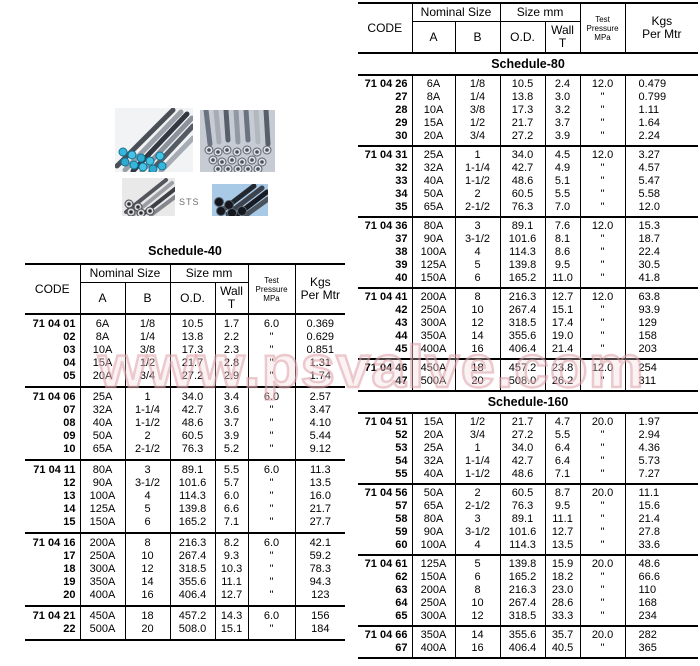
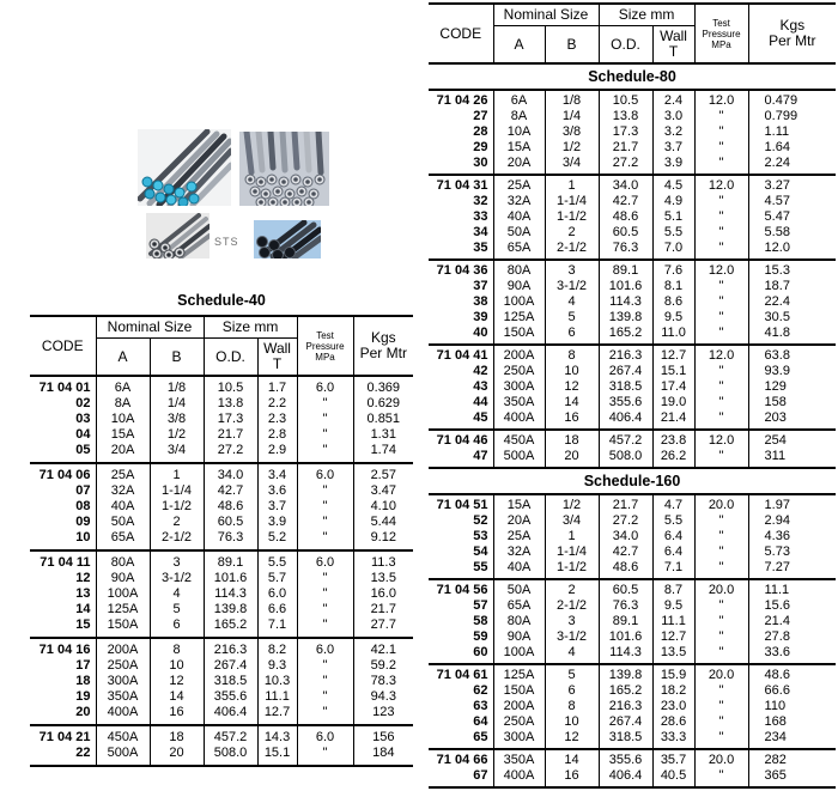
  STS
  Schedule-40
  CODE	Nominal Size	Size mm	Test Pressure MPa	Kgs Per Mtr
  A	B	O.D.	Wall T
  71 04 01	6A	1/8	10.5	1.7	6.0	0.369
  02	8A	1/4	13.8	2.2	"	0.629
  03	10A	3/8	17.3	2.3	"	0.851
  04	15A	1/2	21.7	2.8	"	1.31
  05	20A	3/4	27.2	2.9	"	1.74
  71 04 06	25A	1	34.0	3.4	6.0	2.57
  07	32A	1-1/4	42.7	3.6	"	3.47
  08	40A	1-1/2	48.6	3.7	"	4.10
  09	50A	2	60.5	3.9	"	5.44
  10	65A	2-1/2	76.3	5.2	"	9.12
  71 04 11	80A	3	89.1	5.5	6.0	11.3
  12	90A	3-1/2	101.6	5.7	"	13.5
  13	100A	4	114.3	6.0	"	16.0
  14	125A	5	139.8	6.6	"	21.7
  15	150A	6	165.2	7.1	"	27.7
  71 04 16	200A	8	216.3	8.2	6.0	42.1
  17	250A	10	267.4	9.3	"	59.2
  18	300A	12	318.5	10.3	"	78.3
  19	350A	14	355.6	11.1	"	94.3
  20	400A	16	406.4	12.7	"	123
  71 04 21	450A	18	457.2	14.3	6.0	156
  22	500A	20	508.0	15.1	"	184
  CODE	Nominal Size	Size mm	Test Pressure MPa	Kgs Per Mtr
  A	B	O.D.	Wall T
  Schedule-80
  71 04 26	6A	1/8	10.5	2.4	12.0	0.479
  27	8A	1/4	13.8	3.0	"	0.799
  28	10A	3/8	17.3	3.2	"	1.11
  29	15A	1/2	21.7	3.7	"	1.64
  30	20A	3/4	27.2	3.9	"	2.24
  71 04 31	25A	1	34.0	4.5	12.0	3.27
  32	32A	1-1/4	42.7	4.9	"	4.57
  33	40A	1-1/2	48.6	5.1	"	5.47
  34	50A	2	60.5	5.5	"	5.58
  35	65A	2-1/2	76.3	7.0	"	12.0
  71 04 36	80A	3	89.1	7.6	12.0	15.3
  37	90A	3-1/2	101.6	8.1	"	18.7
  38	100A	4	114.3	8.6	"	22.4
  39	125A	5	139.8	9.5	"	30.5
  40	150A	6	165.2	11.0	"	41.8
  71 04 41	200A	8	216.3	12.7	12.0	63.8
  42	250A	10	267.4	15.1	"	93.9
  43	300A	12	318.5	17.4	"	129
  44	350A	14	355.6	19.0	"	158
  45	400A	16	406.4	21.4	"	203
  71 04 46	450A	18	457.2	23.8	12.0	254
  47	500A	20	508.0	26.2	"	311
  Schedule-160
  71 04 51	15A	1/2	21.7	4.7	20.0	1.97
  52	20A	3/4	27.2	5.5	"	2.94
  53	25A	1	34.0	6.4	"	4.36
  54	32A	1-1/4	42.7	6.4	"	5.73
  55	40A	1-1/2	48.6	7.1	"	7.27
  71 04 56	50A	2	60.5	8.7	20.0	11.1
  57	65A	2-1/2	76.3	9.5	"	15.6
  58	80A	3	89.1	11.1	"	21.4
  59	90A	3-1/2	101.6	12.7	"	27.8
  60	100A	4	114.3	13.5	"	33.6
  71 04 61	125A	5	139.8	15.9	20.0	48.6
  62	150A	6	165.2	18.2	"	66.6
  63	200A	8	216.3	23.0	"	110
  64	250A	10	267.4	28.6	"	168
  65	300A	12	318.5	33.3	"	234
  71 04 66	350A	14	355.6	35.7	20.0	282
  67	400A	16	406.4	40.5	"	365
- www.psvalve.com
